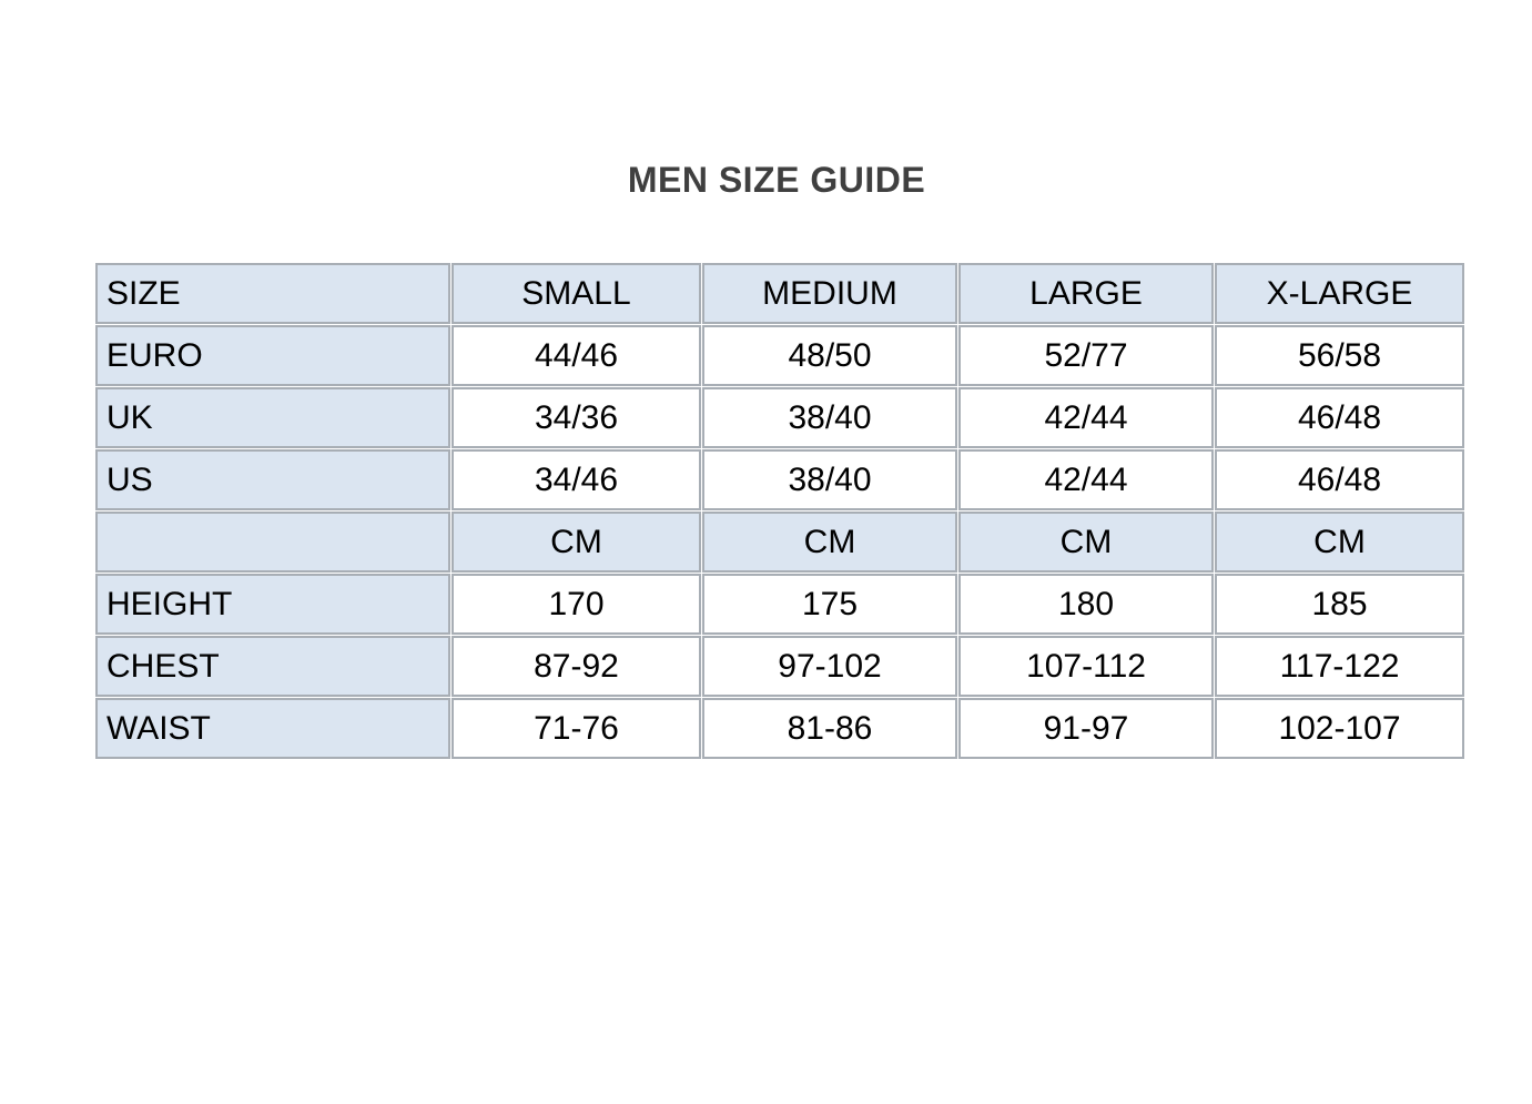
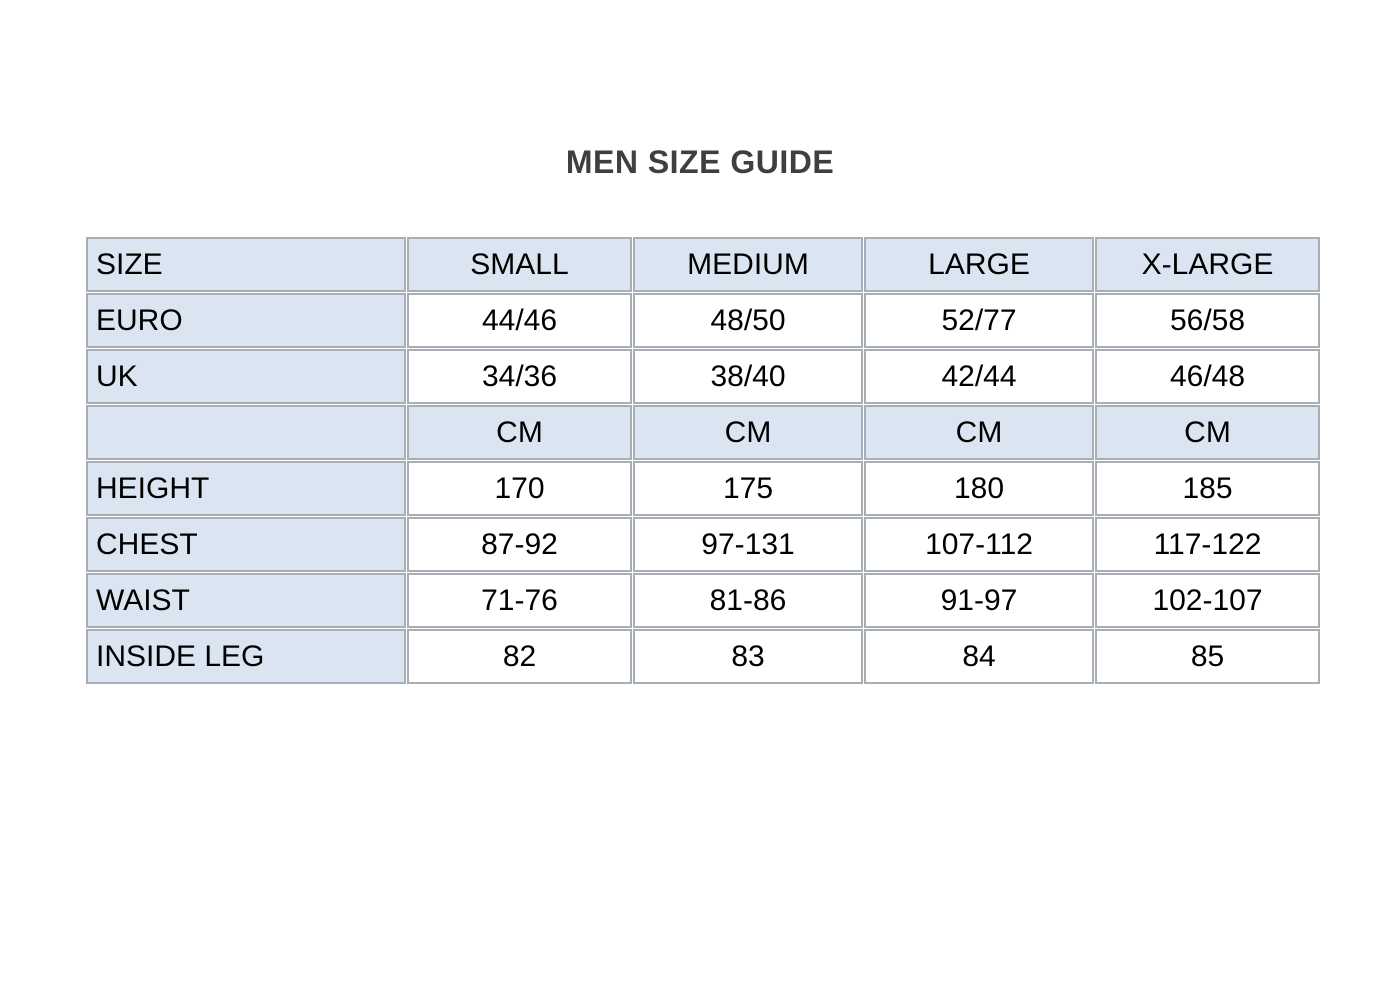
  MEN SIZE GUIDE
  SIZE	SMALL	MEDIUM	LARGE	X-LARGE
  EURO	44/46	48/50	52/77	56/58
  UK	34/36	38/40	42/44	46/48
- US	34/46	38/40	42/44	46/48
  	CM	CM	CM	CM
  HEIGHT	170	175	180	185
- CHEST	87-92	97-102	107-112	117-122
+ CHEST	87-92	97-131	107-112	117-122
  WAIST	71-76	81-86	91-97	102-107
+ INSIDE LEG	82	83	84	85
